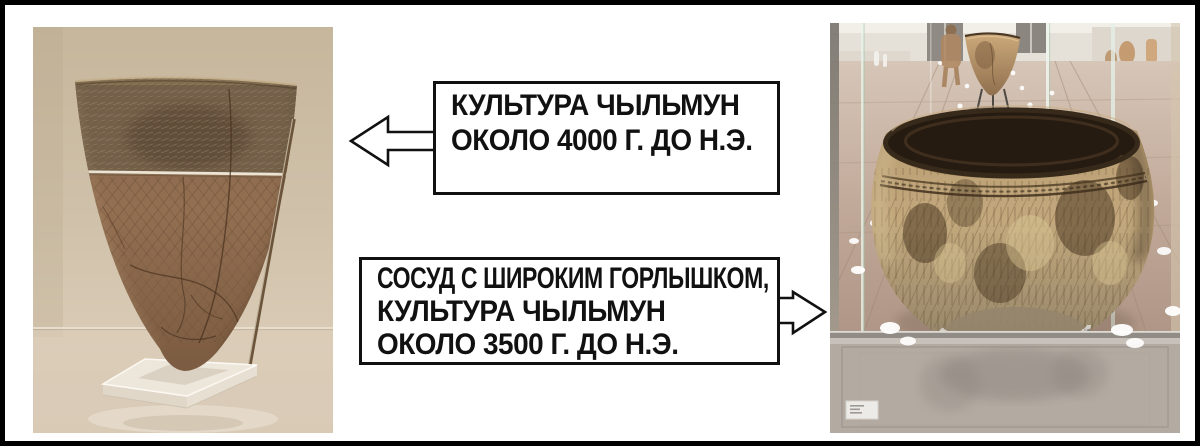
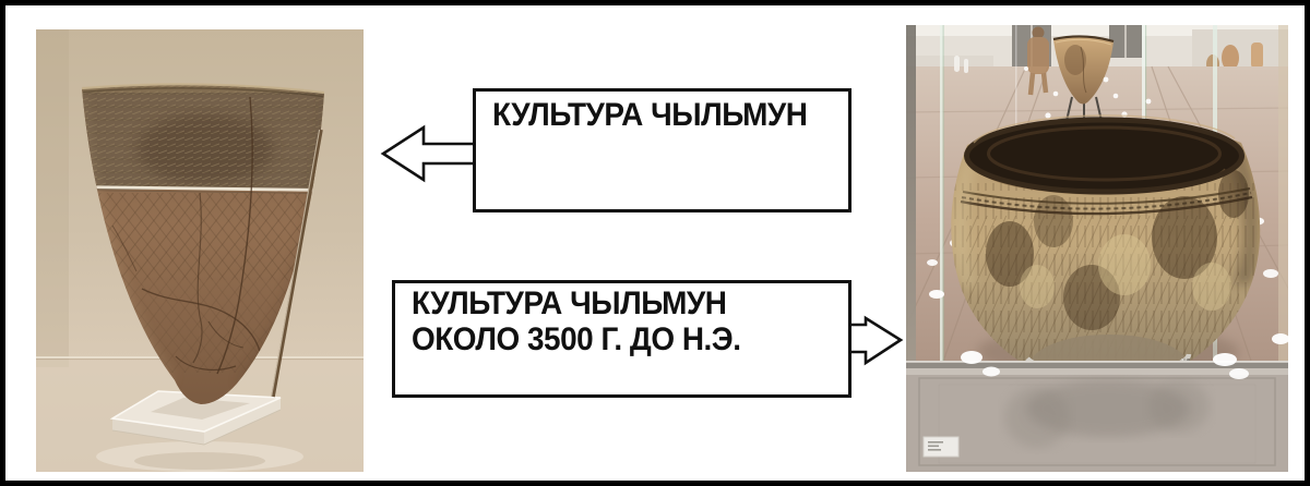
  КУЛЬТУРА ЧЫЛЬМУН
- ОКОЛО 4000 Г. ДО Н.Э.
- СОСУД С ШИРОКИМ ГОРЛЫШКОМ,
  КУЛЬТУРА ЧЫЛЬМУН
  ОКОЛО 3500 Г. ДО Н.Э.
